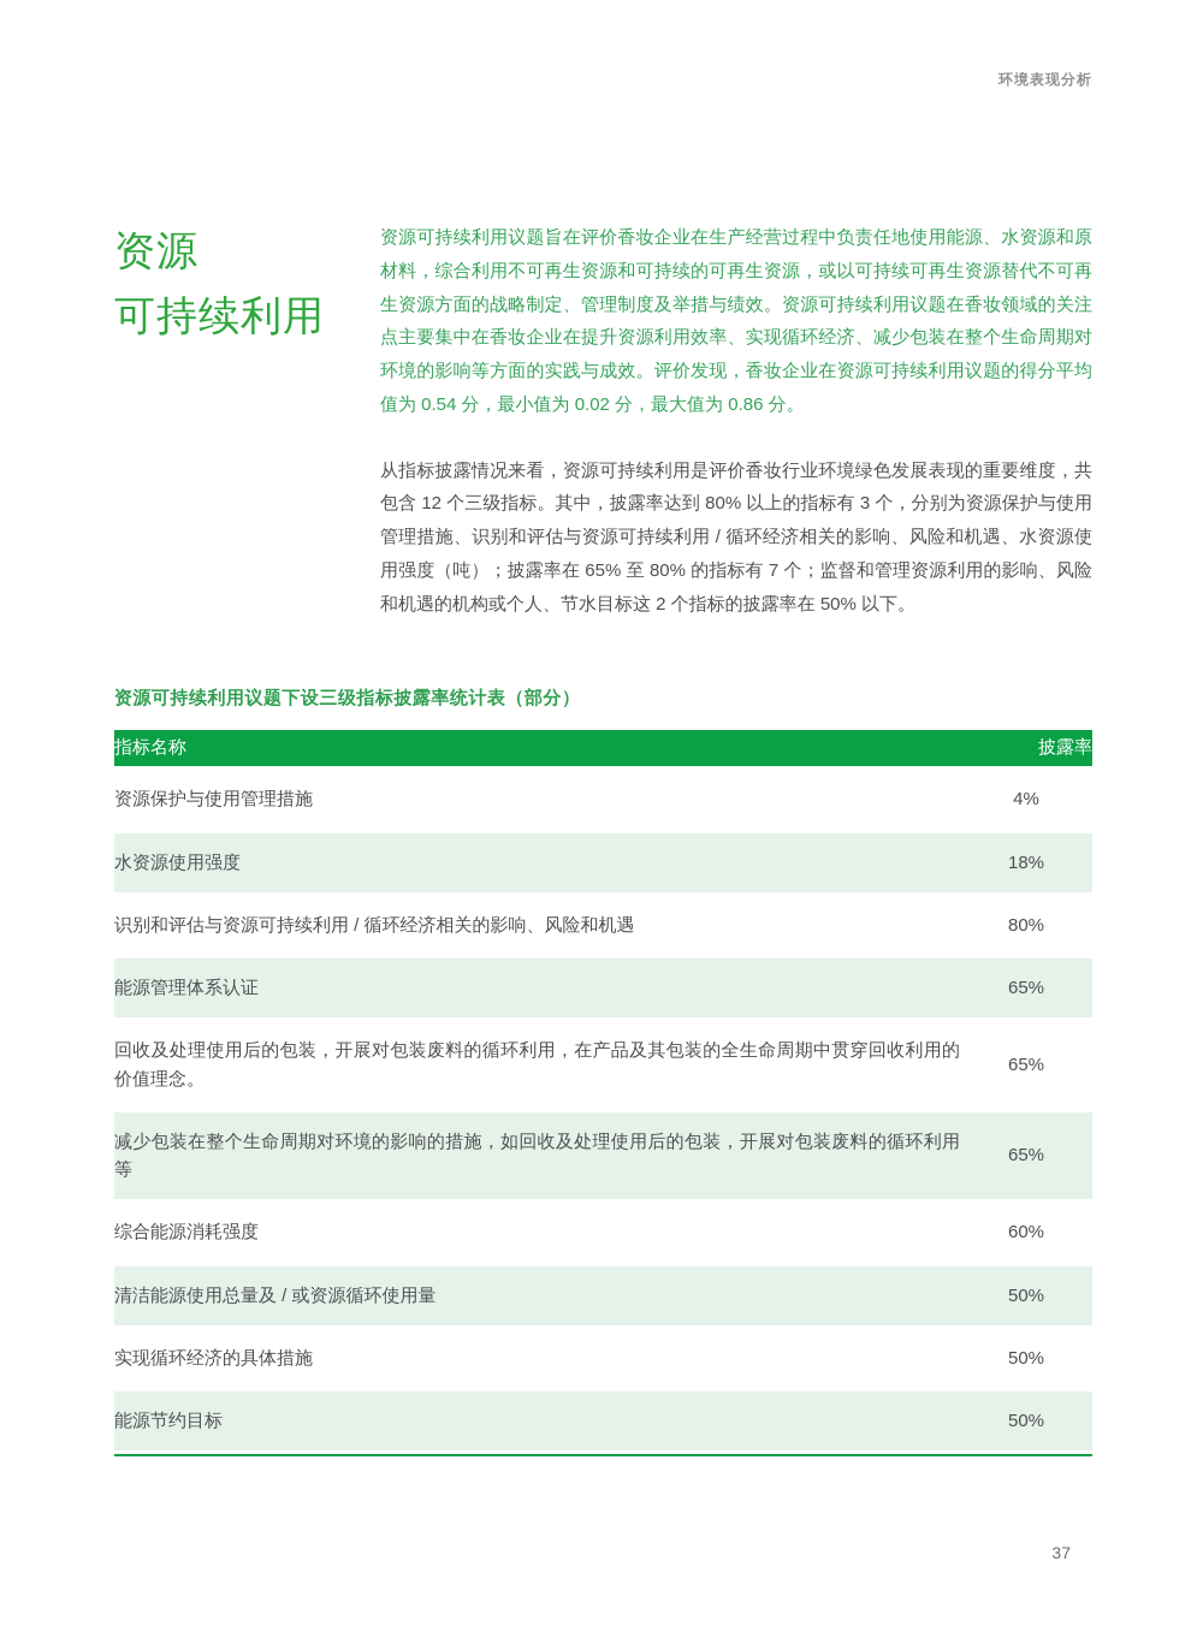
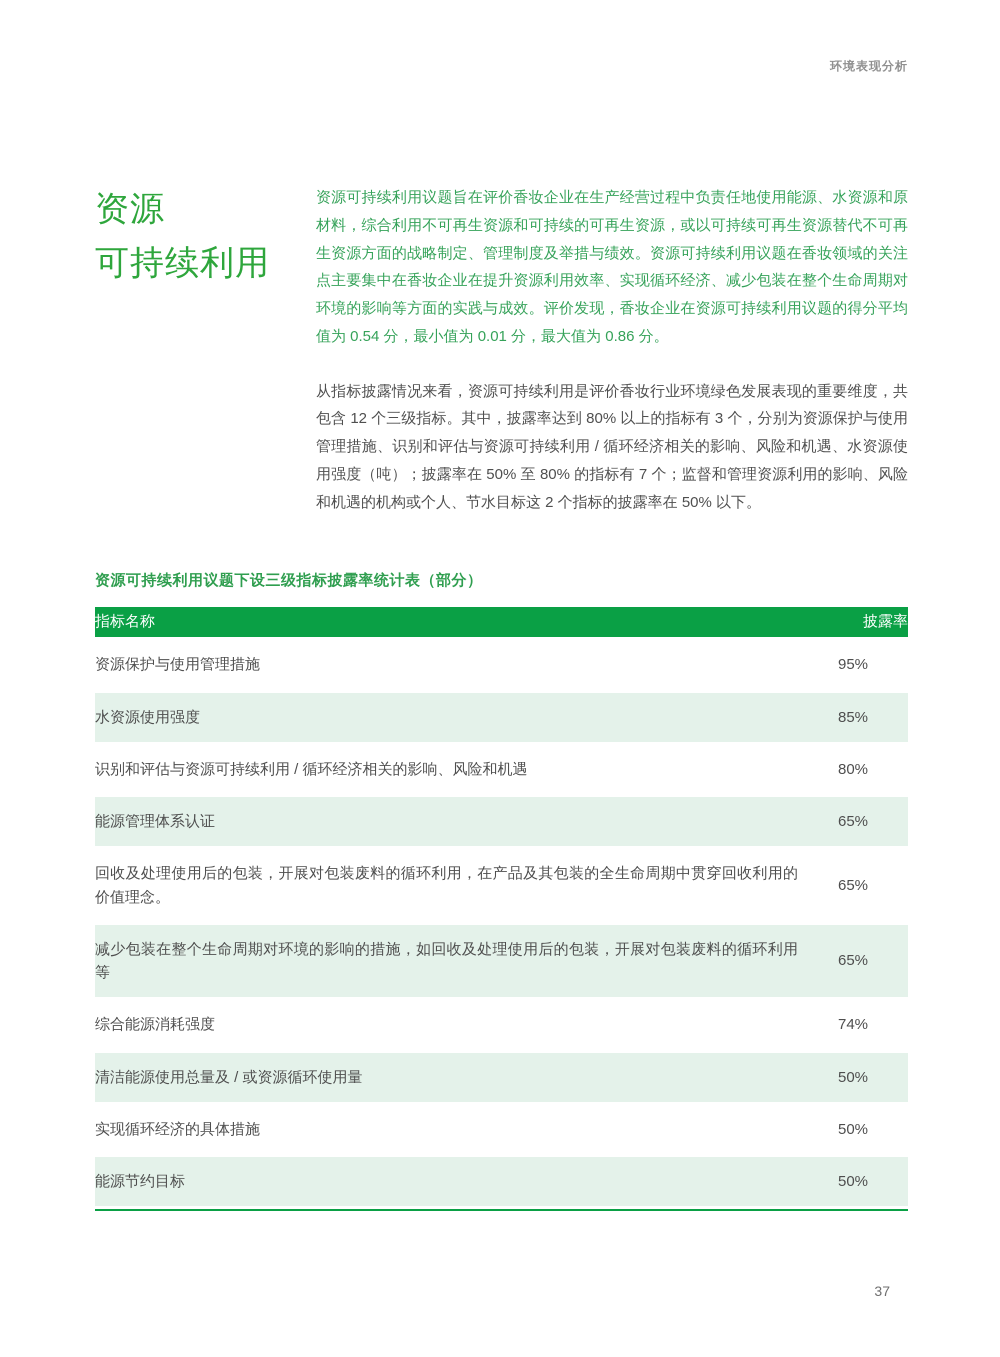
  环境表现分析
  资源
  可持续利用
- 资源可持续利用议题旨在评价香妆企业在生产经营过程中负责任地使用能源、水资源和原材料，综合利用不可再生资源和可持续的可再生资源，或以可持续可再生资源替代不可再生资源方面的战略制定、管理制度及举措与绩效。资源可持续利用议题在香妆领域的关注点主要集中在香妆企业在提升资源利用效率、实现循环经济、减少包装在整个生命周期对环境的影响等方面的实践与成效。评价发现，香妆企业在资源可持续利用议题的得分平均值为 0.54 分，最小值为 0.02 分，最大值为 0.86 分。
+ 资源可持续利用议题旨在评价香妆企业在生产经营过程中负责任地使用能源、水资源和原材料，综合利用不可再生资源和可持续的可再生资源，或以可持续可再生资源替代不可再生资源方面的战略制定、管理制度及举措与绩效。资源可持续利用议题在香妆领域的关注点主要集中在香妆企业在提升资源利用效率、实现循环经济、减少包装在整个生命周期对环境的影响等方面的实践与成效。评价发现，香妆企业在资源可持续利用议题的得分平均值为 0.54 分，最小值为 0.01 分，最大值为 0.86 分。
- 从指标披露情况来看，资源可持续利用是评价香妆行业环境绿色发展表现的重要维度，共包含 12 个三级指标。其中，披露率达到 80% 以上的指标有 3 个，分别为资源保护与使用管理措施、识别和评估与资源可持续利用 / 循环经济相关的影响、风险和机遇、水资源使用强度（吨）；披露率在 65% 至 80% 的指标有 7 个；监督和管理资源利用的影响、风险和机遇的机构或个人、节水目标这 2 个指标的披露率在 50% 以下。
+ 从指标披露情况来看，资源可持续利用是评价香妆行业环境绿色发展表现的重要维度，共包含 12 个三级指标。其中，披露率达到 80% 以上的指标有 3 个，分别为资源保护与使用管理措施、识别和评估与资源可持续利用 / 循环经济相关的影响、风险和机遇、水资源使用强度（吨）；披露率在 50% 至 80% 的指标有 7 个；监督和管理资源利用的影响、风险和机遇的机构或个人、节水目标这 2 个指标的披露率在 50% 以下。
  资源可持续利用议题下设三级指标披露率统计表（部分）
  指标名称	披露率
- 资源保护与使用管理措施	4%
+ 资源保护与使用管理措施	95%
- 水资源使用强度	18%
+ 水资源使用强度	85%
  识别和评估与资源可持续利用 / 循环经济相关的影响、风险和机遇	80%
  能源管理体系认证	65%
  回收及处理使用后的包装，开展对包装废料的循环利用，在产品及其包装的全生命周期中贯穿回收利用的价值理念。	65%
  减少包装在整个生命周期对环境的影响的措施，如回收及处理使用后的包装，开展对包装废料的循环利用等	65%
- 综合能源消耗强度	60%
+ 综合能源消耗强度	74%
  清洁能源使用总量及 / 或资源循环使用量	50%
  实现循环经济的具体措施	50%
  能源节约目标	50%
  37
